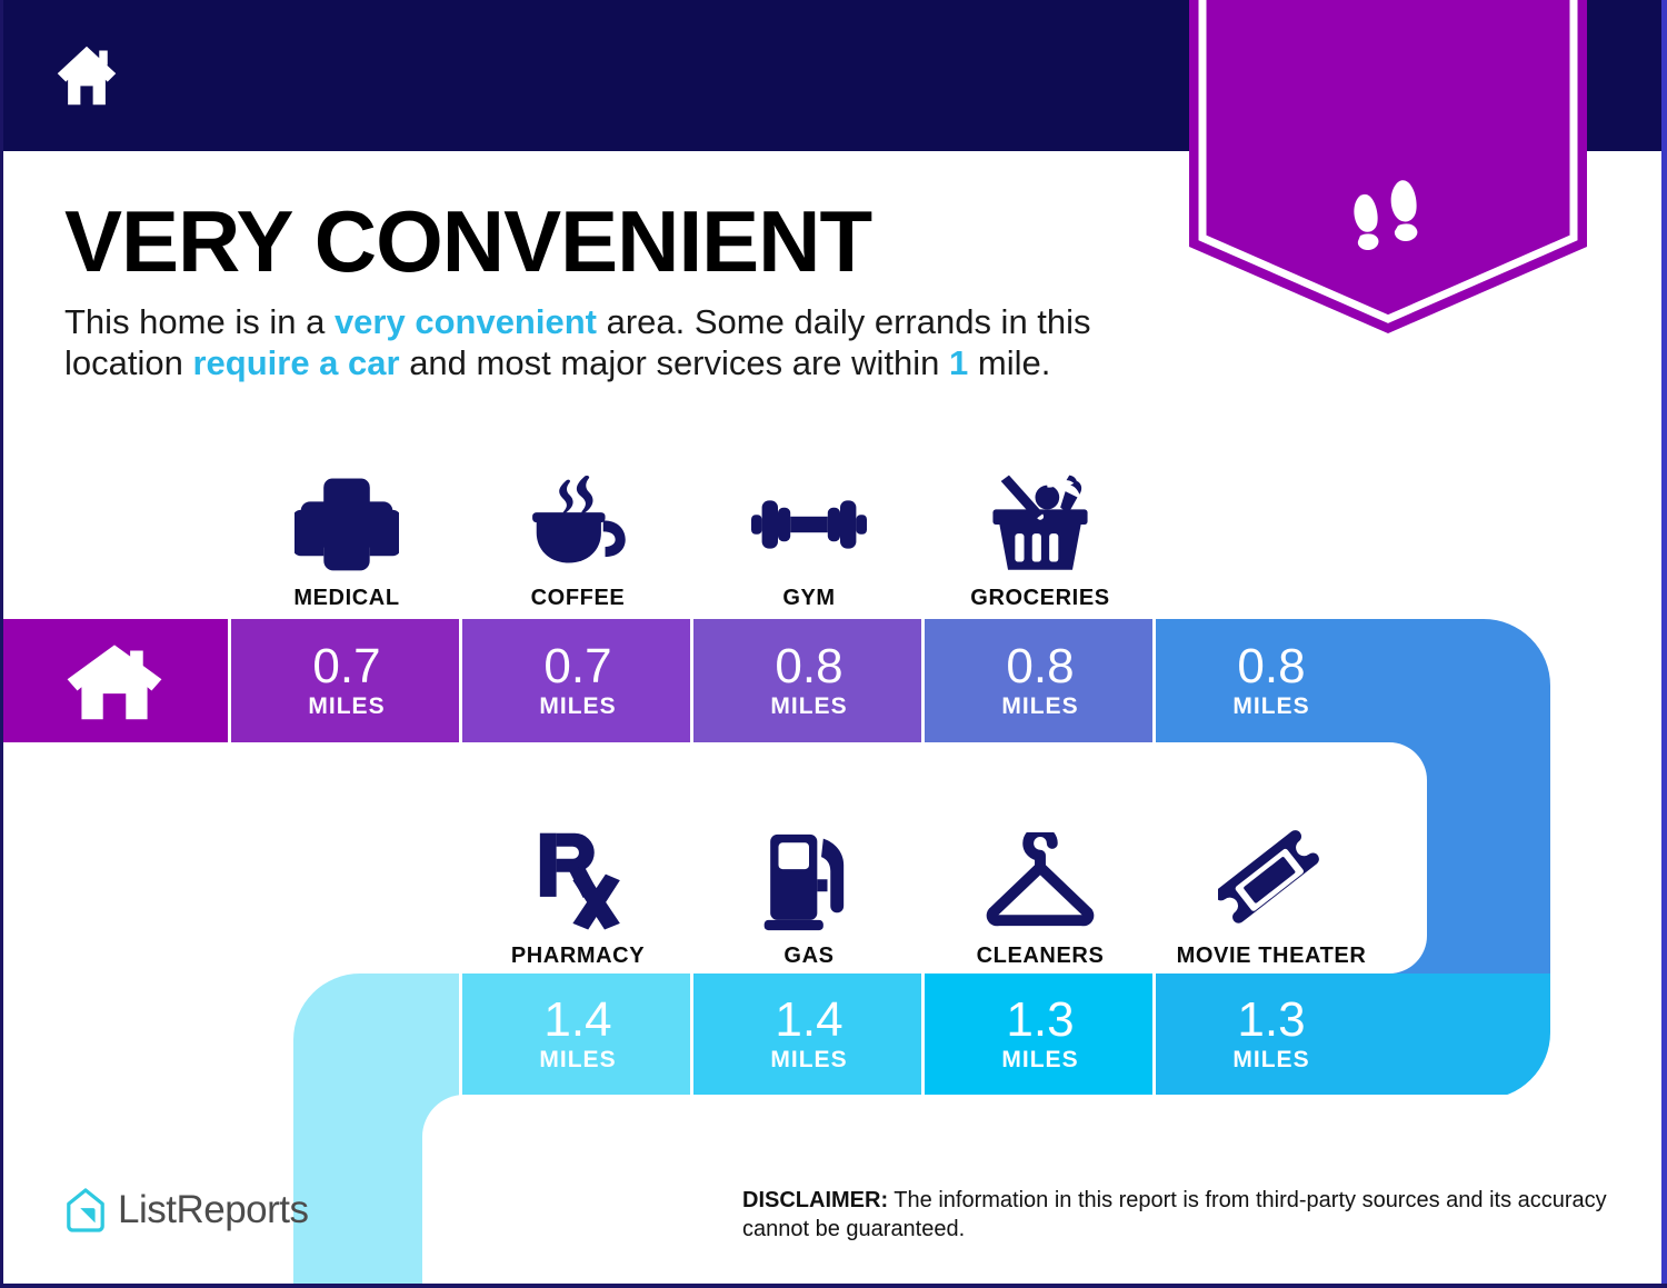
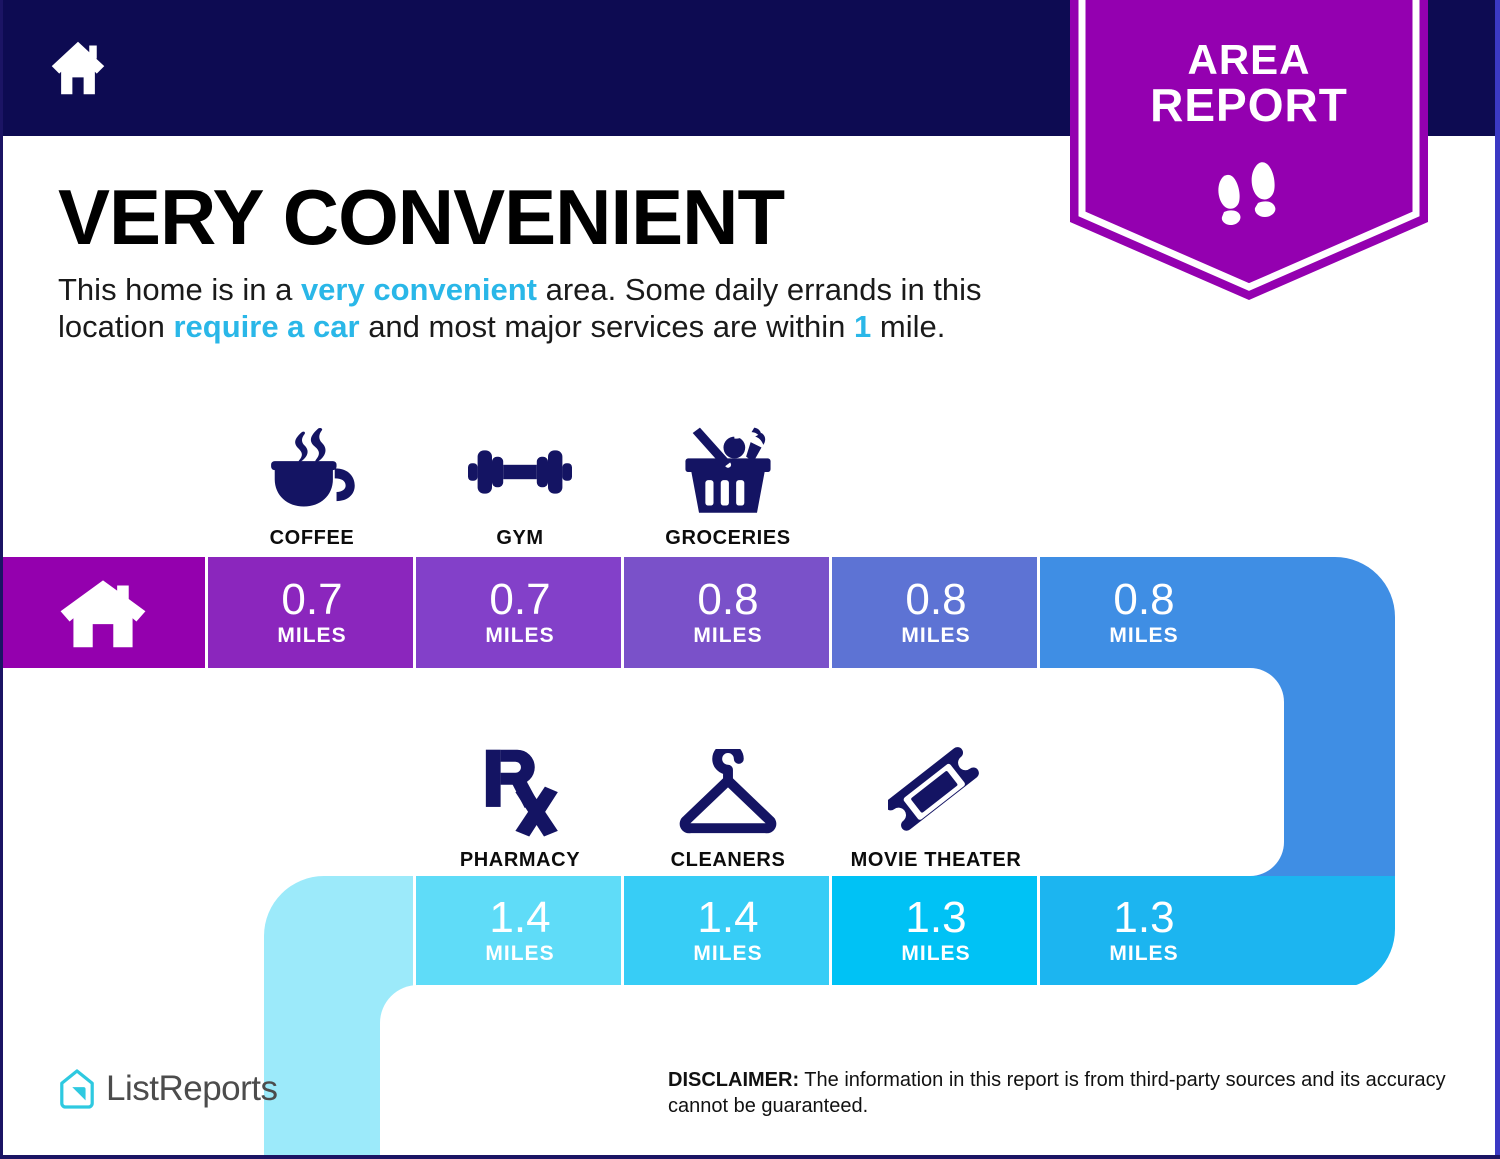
+ AREA
+ REPORT
  VERY CONVENIENT
  This home is in a very convenient area. Some daily errands in this location require a car and most major services are within 1 mile.
- MEDICAL
  COFFEE
  GYM
  GROCERIES
  PHARMACY
- GAS
  CLEANERS
  MOVIE THEATER
  0.7
  MILES
  0.7
  MILES
  0.8
  MILES
  0.8
  MILES
  0.8
  MILES
  1.4
  MILES
  1.4
  MILES
  1.3
  MILES
  1.3
  MILES
  ListReports
  DISCLAIMER: The information in this report is from third-party sources and its accuracy cannot be guaranteed.
